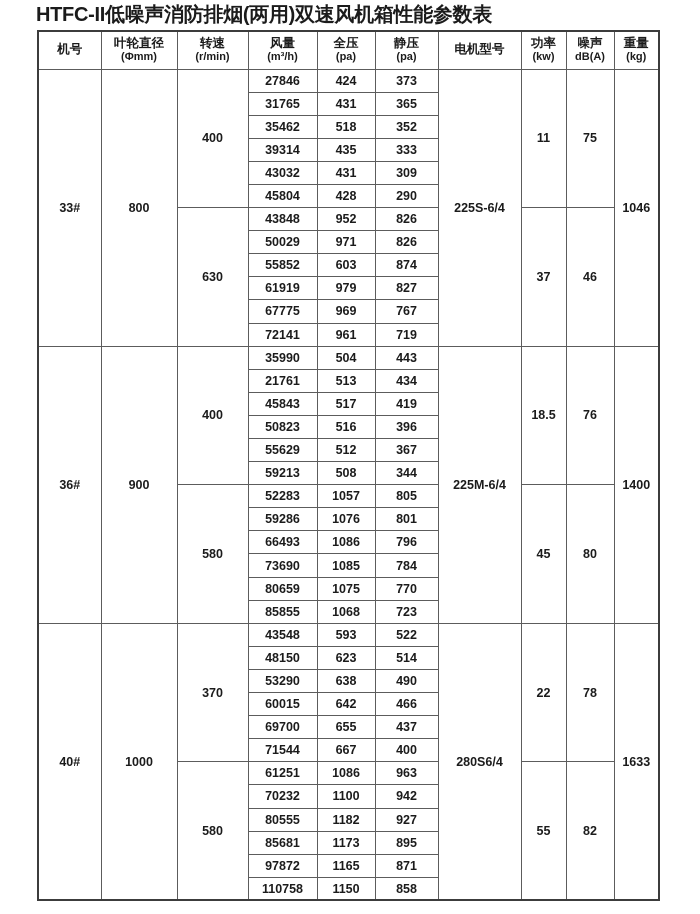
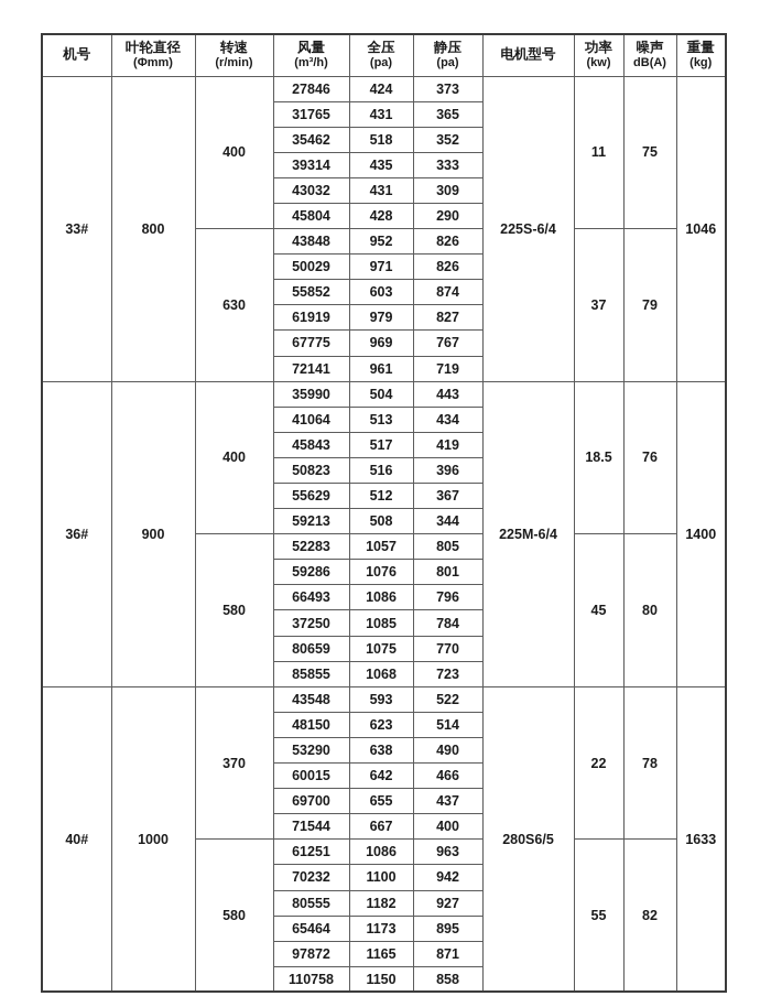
- HTFC-II低噪声消防排烟(两用)双速风机箱性能参数表
  机号	叶轮直径(Φmm)	转速(r/min)	风量(m³/h)	全压(pa)	静压(pa)	电机型号	功率(kw)	噪声dB(A)	重量(kg)
  33#	800	400	27846	424	373	225S-6/4	11	75	1046
  31765	431	365
  35462	518	352
  39314	435	333
  43032	431	309
  45804	428	290
- 630	43848	952	826	37	46
+ 630	43848	952	826	37	79
  50029	971	826
  55852	603	874
  61919	979	827
  67775	969	767
  72141	961	719
  36#	900	400	35990	504	443	225M-6/4	18.5	76	1400
- 21761	513	434
+ 41064	513	434
  45843	517	419
  50823	516	396
  55629	512	367
  59213	508	344
  580	52283	1057	805	45	80
  59286	1076	801
  66493	1086	796
- 73690	1085	784
+ 37250	1085	784
  80659	1075	770
  85855	1068	723
- 40#	1000	370	43548	593	522	280S6/4	22	78	1633
+ 40#	1000	370	43548	593	522	280S6/5	22	78	1633
  48150	623	514
  53290	638	490
  60015	642	466
  69700	655	437
  71544	667	400
  580	61251	1086	963	55	82
  70232	1100	942
  80555	1182	927
- 85681	1173	895
+ 65464	1173	895
  97872	1165	871
  110758	1150	858
